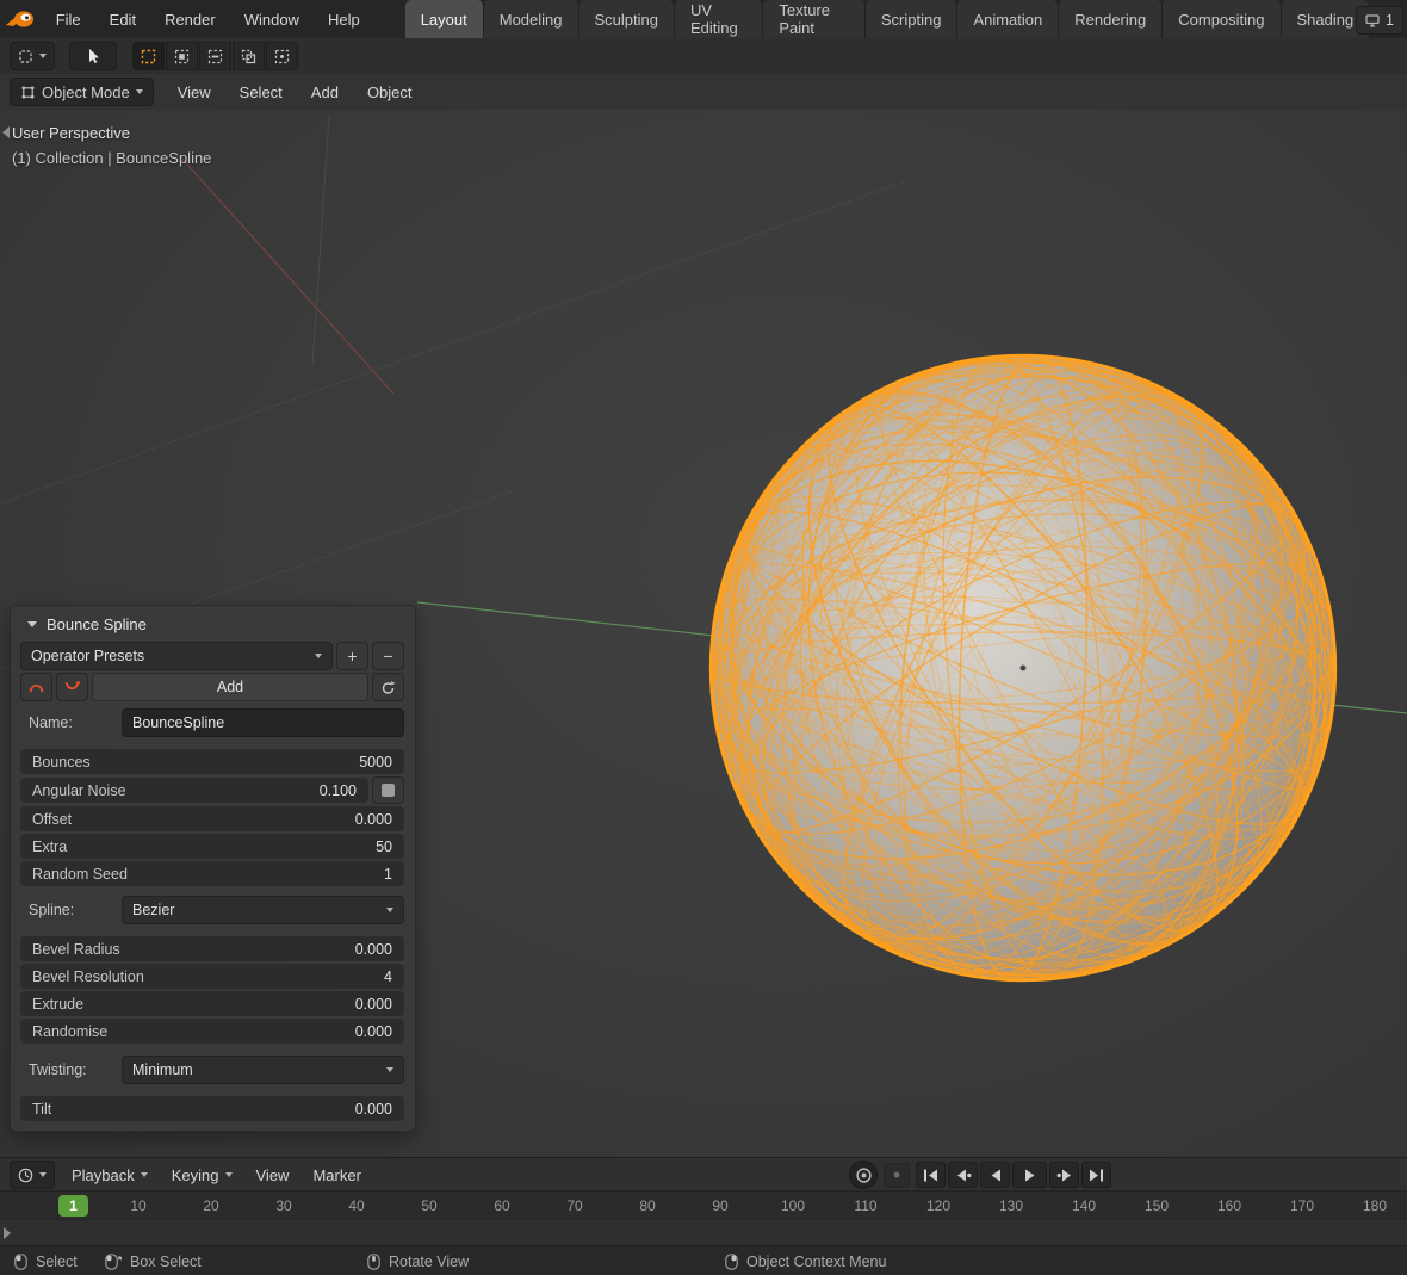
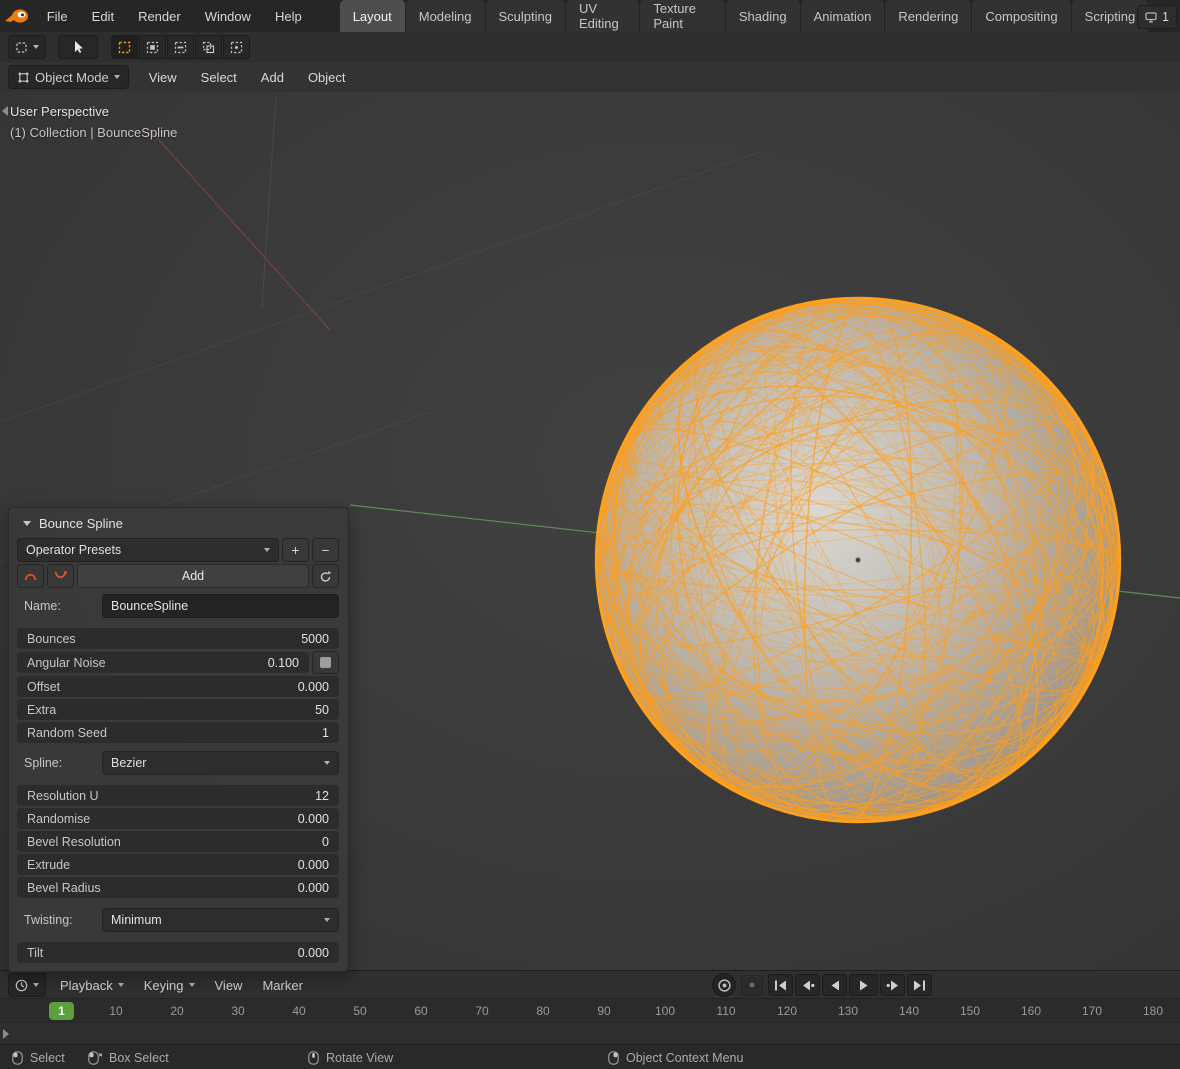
  File
  Edit
  Render
  Window
  Help
  Layout
  Modeling
  Sculpting
  UV Editing
  Texture Paint
- Scripting
+ Shading
  Animation
  Rendering
  Compositing
- Shading
+ Scripting
  1
  Object Mode
  View
  Select
  Add
  Object
  User Perspective
  (1) Collection | BounceSpline
  Bounce Spline
  Operator Presets
  +
  −
  Add
  Name:
  BounceSpline
  Bounces
  5000
  Angular Noise
  0.100
  Offset
  0.000
  Extra
  50
  Random Seed
  1
  Spline:
  Bezier
+ Resolution U
+ 12
- Bevel Radius
+ Randomise
  0.000
  Bevel Resolution
- 4
+ 0
  Extrude
  0.000
- Randomise
+ Bevel Radius
  0.000
  Twisting:
  Minimum
  Tilt
  0.000
  Playback
  Keying
  View
  Marker
  10
  20
  30
  40
  50
  60
  70
  80
  90
  100
  110
  120
  130
  140
  150
  160
  170
  180
  1
  Select
  Box Select
  Rotate View
  Object Context Menu
